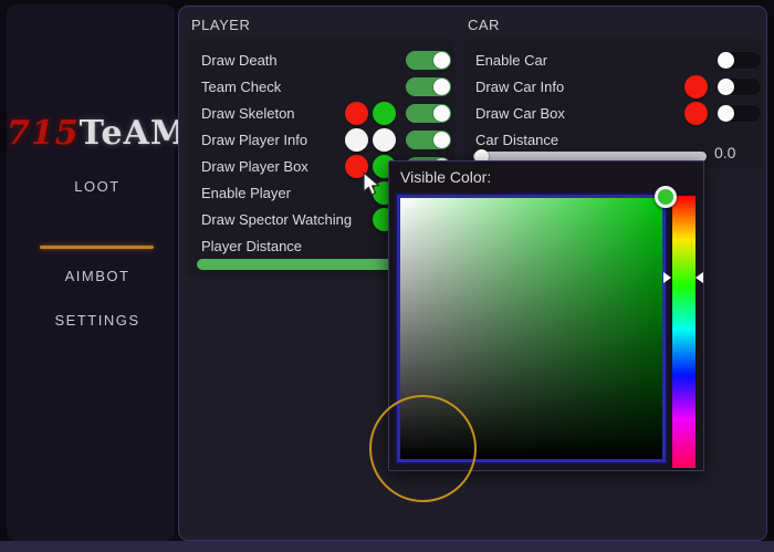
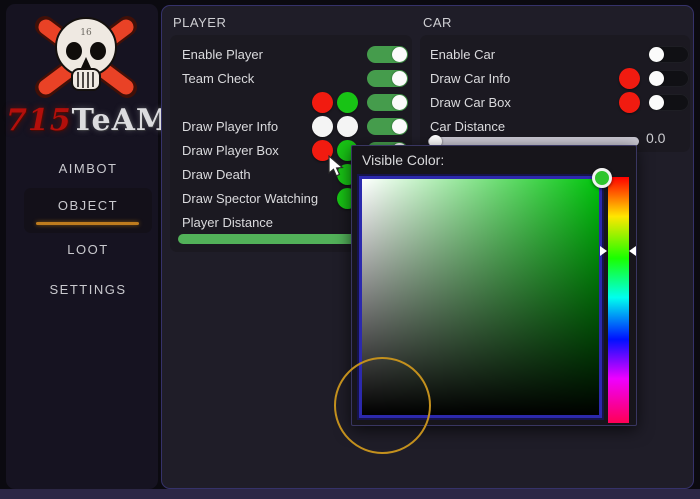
+ 16
  715TeAM
- LOOT
+ AIMBOT
+ OBJECT
- AIMBOT
+ LOOT
  SETTINGS
  PLAYER
  CAR
- Draw Death
+ Enable Player
  Team Check
- Draw Skeleton
  Draw Player Info
  Draw Player Box
- Enable Player
+ Draw Death
  Draw Spector Watching
  Player Distance
  Enable Car
  Draw Car Info
  Draw Car Box
  Car Distance
  0.0
  Visible Color:
